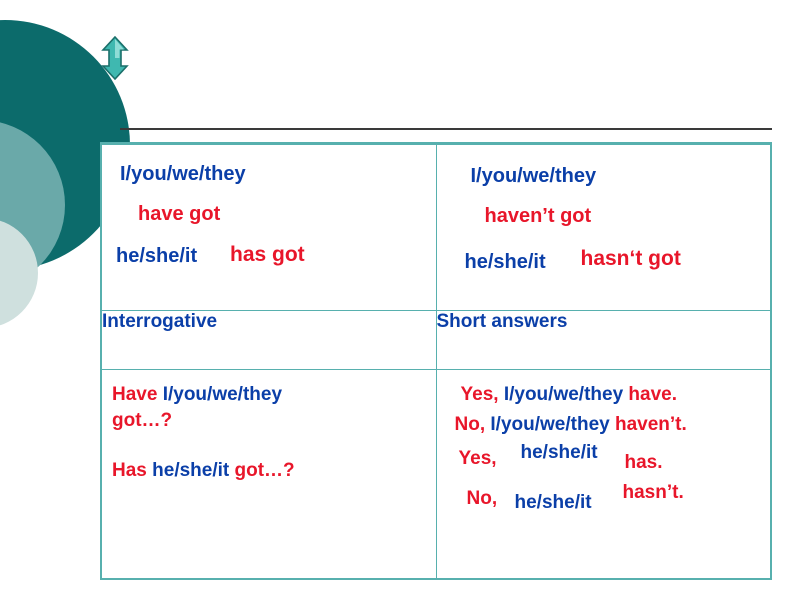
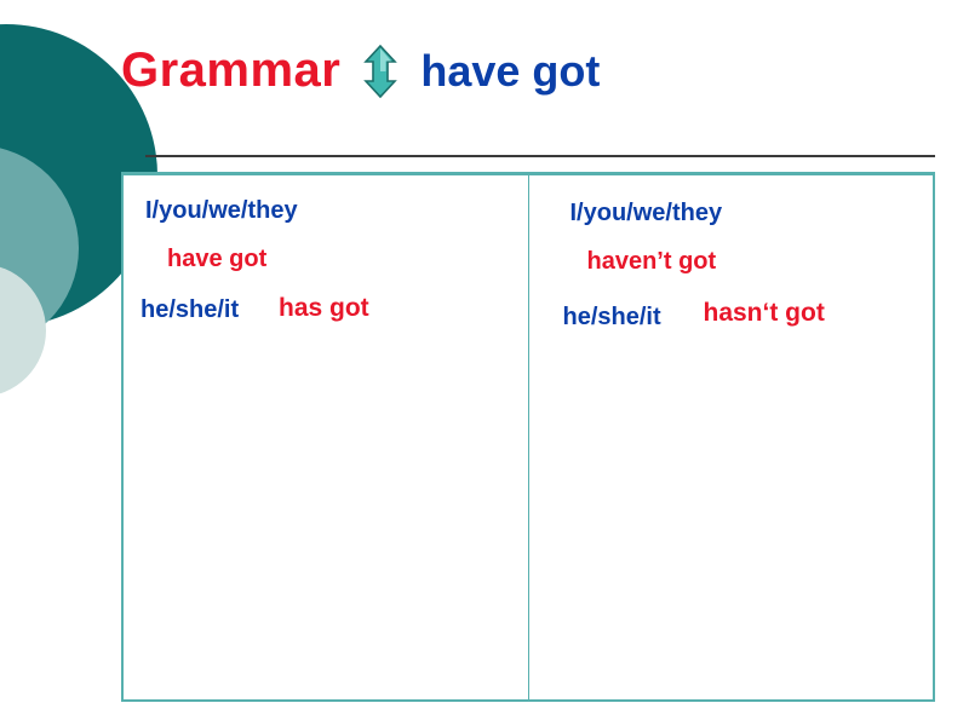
+ Grammar
+ have got
  I/you/we/they have got he/she/it has got	I/you/we/they haven’t got he/she/it hasn‘t got
- Interrogative	Short answers
- Have I/you/we/they got…? Has he/she/it got…?	Yes, I/you/we/they have. No, I/you/we/they haven’t. Yes, he/she/it has. No, he/she/it hasn’t.
